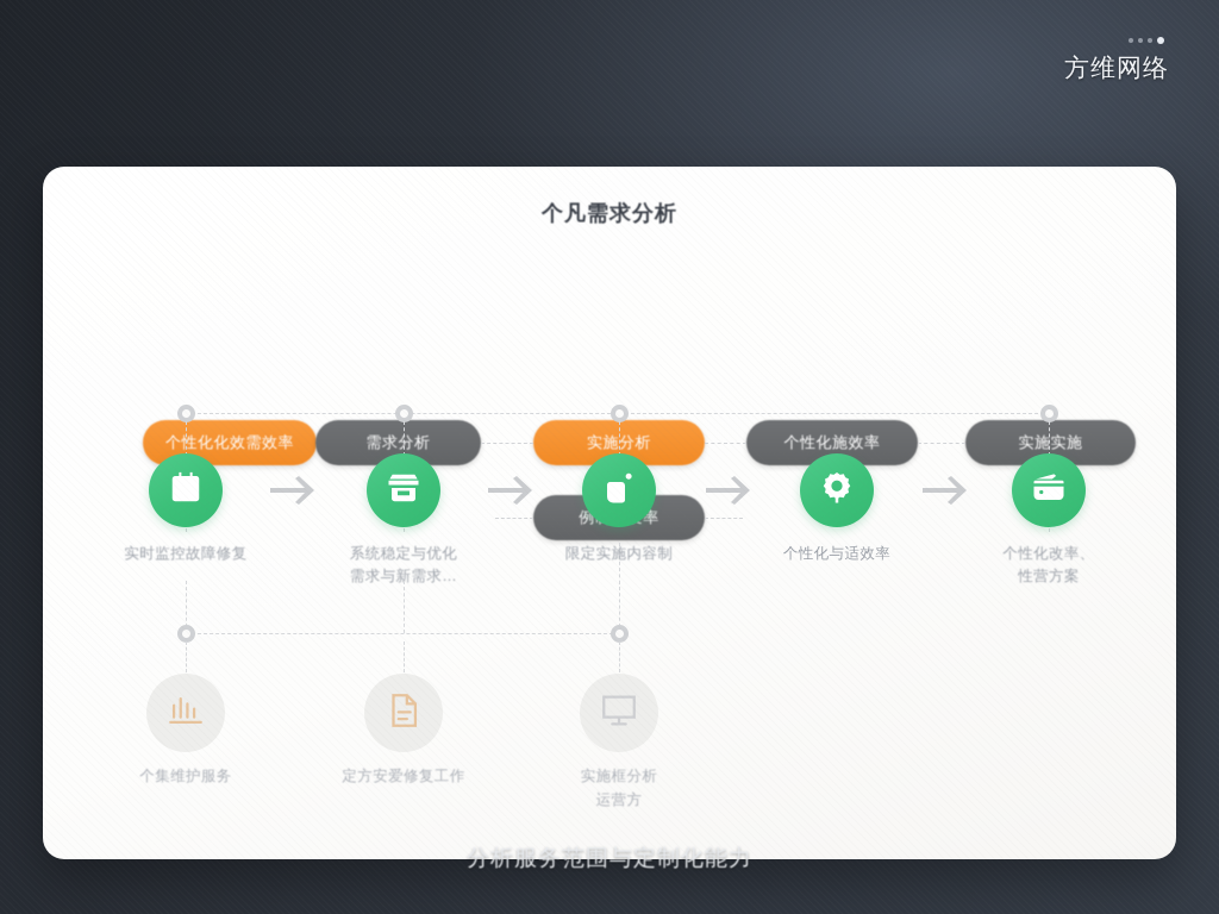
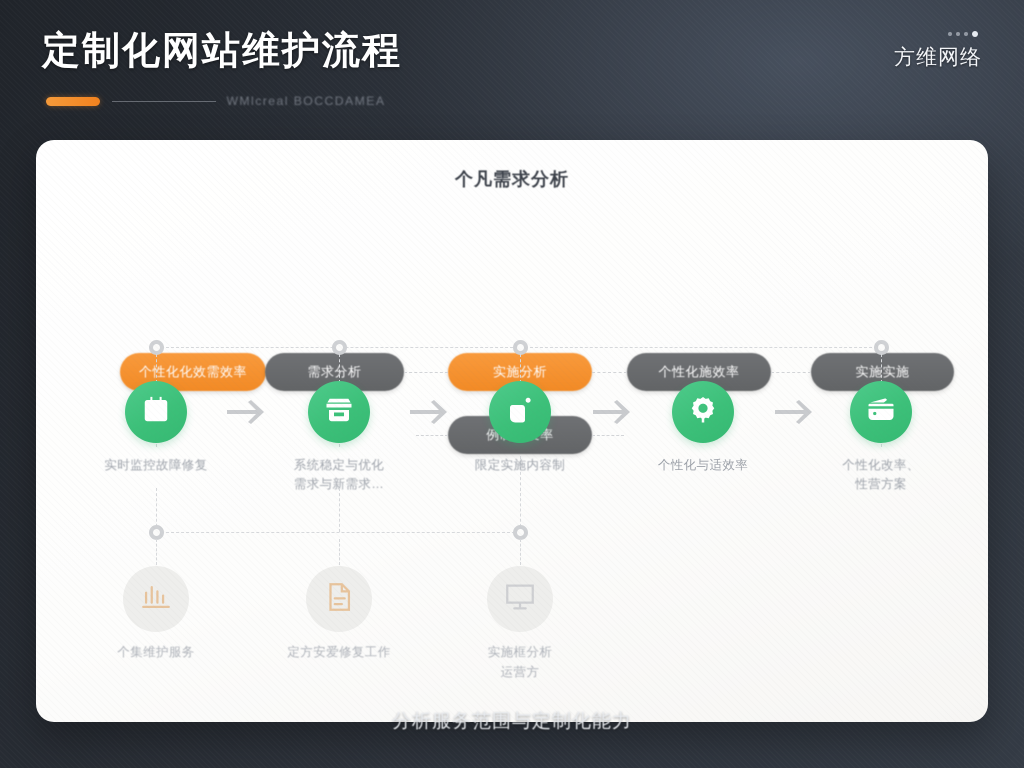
+ 定制化网站维护流程
+ WMlcreal BOCCDAMEA
  方维网络
  分析服务范围与定制化能力
